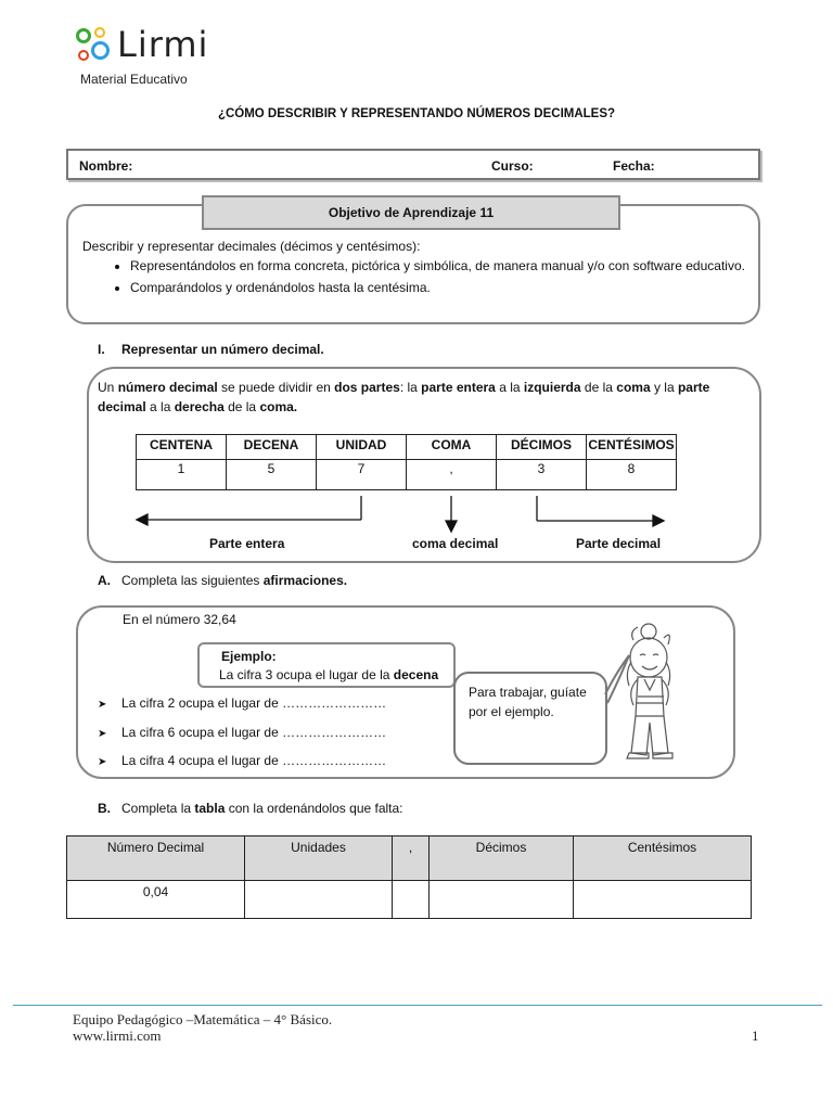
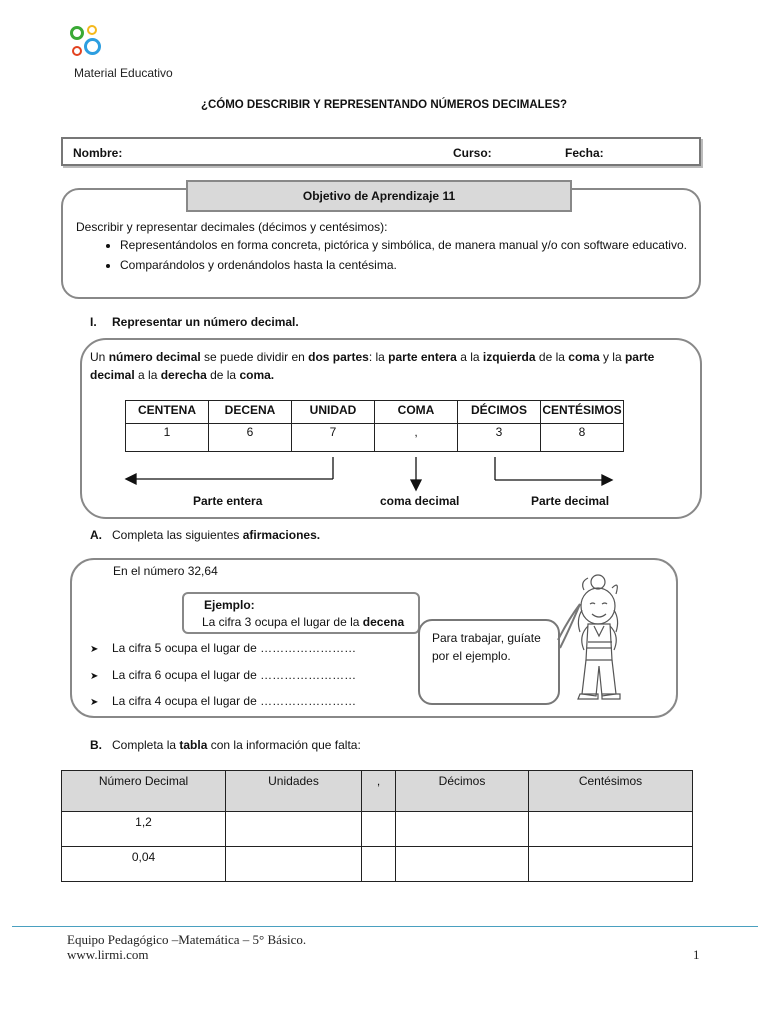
- Lirmi
  Material Educativo
  ¿CÓMO DESCRIBIR Y REPRESENTANDO NÚMEROS DECIMALES?
  Nombre:
  Curso:
  Fecha:
  Objetivo de Aprendizaje 11
  Describir y representar decimales (décimos y centésimos):
  Representándolos en forma concreta, pictórica y simbólica, de manera manual y/o con software educativo.
  Comparándolos y ordenándolos hasta la centésima.
  I. Representar un número decimal.
  Un número decimal se puede dividir en dos partes: la parte entera a la izquierda de la coma y la parte decimal a la derecha de la coma.
  CENTENA	DECENA	UNIDAD	COMA	DÉCIMOS	CENTÉSIMOS
- 1	5	7	,	3	8
+ 1	6	7	,	3	8
  Parte entera
  coma decimal
  Parte decimal
  A. Completa las siguientes afirmaciones.
  En el número 32,64
  Ejemplo:
  La cifra 3 ocupa el lugar de la decena
- ➤ La cifra 2 ocupa el lugar de ……………………
+ ➤ La cifra 5 ocupa el lugar de ……………………
  ➤ La cifra 6 ocupa el lugar de ……………………
  ➤ La cifra 4 ocupa el lugar de ……………………
  Para trabajar, guíate por el ejemplo.
- B. Completa la tabla con la ordenándolos que falta:
+ B. Completa la tabla con la información que falta:
  Número Decimal	Unidades	,	Décimos	Centésimos
+ 1,2
  0,04
- Equipo Pedagógico –Matemática – 4° Básico.
+ Equipo Pedagógico –Matemática – 5° Básico.
  www.lirmi.com
  1
